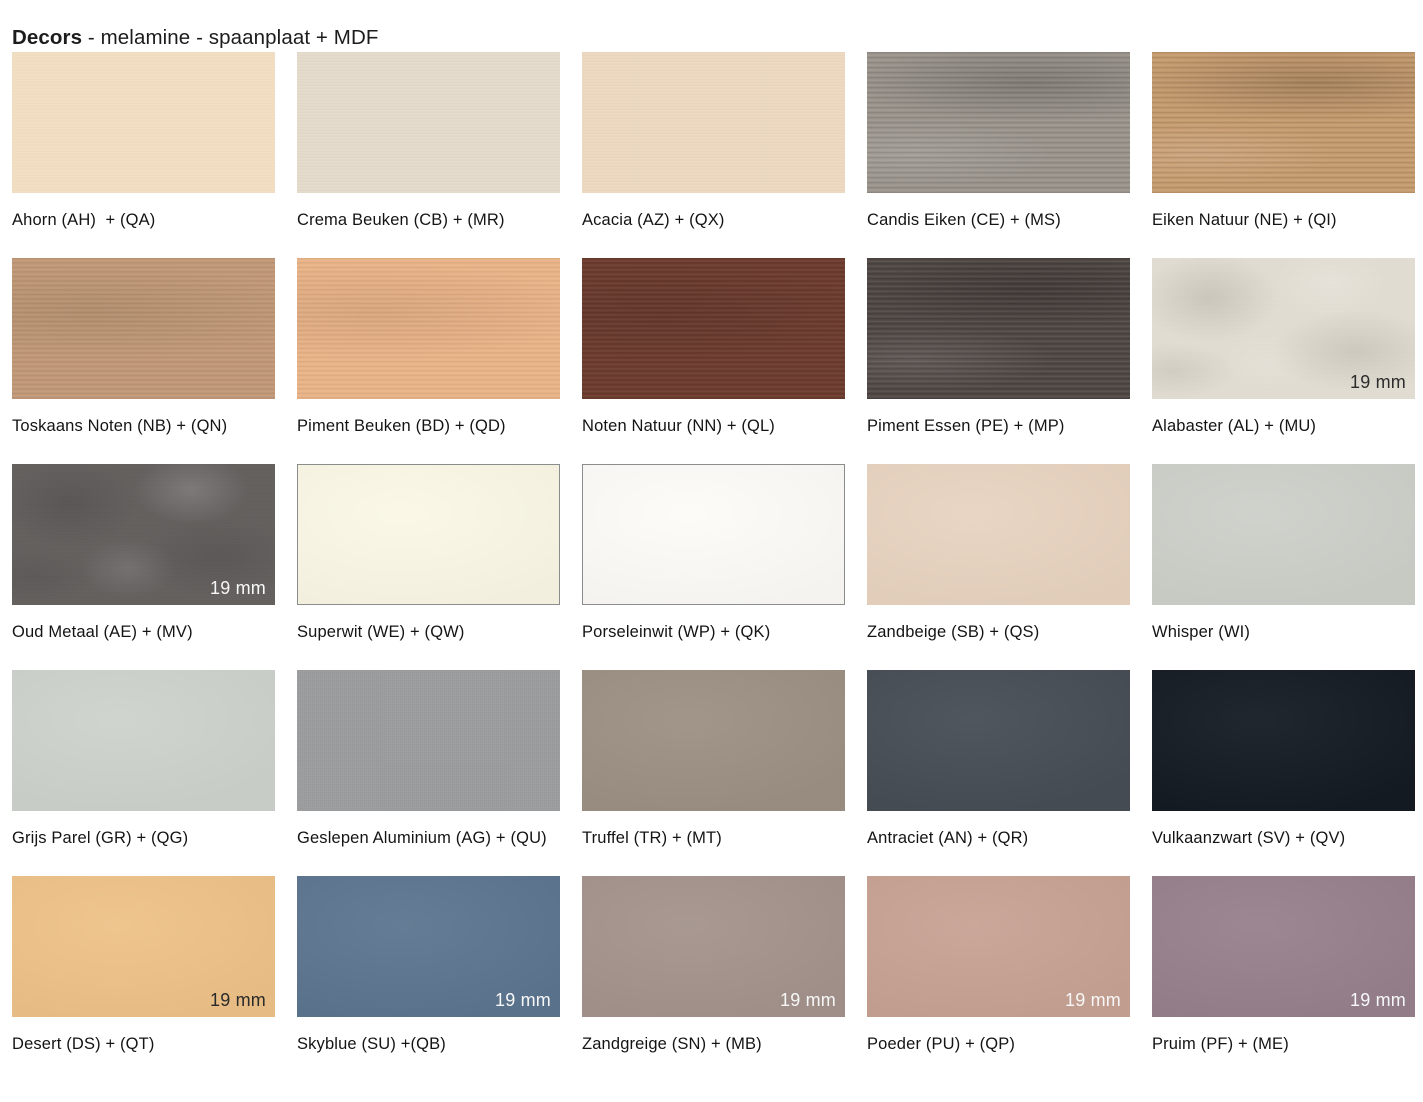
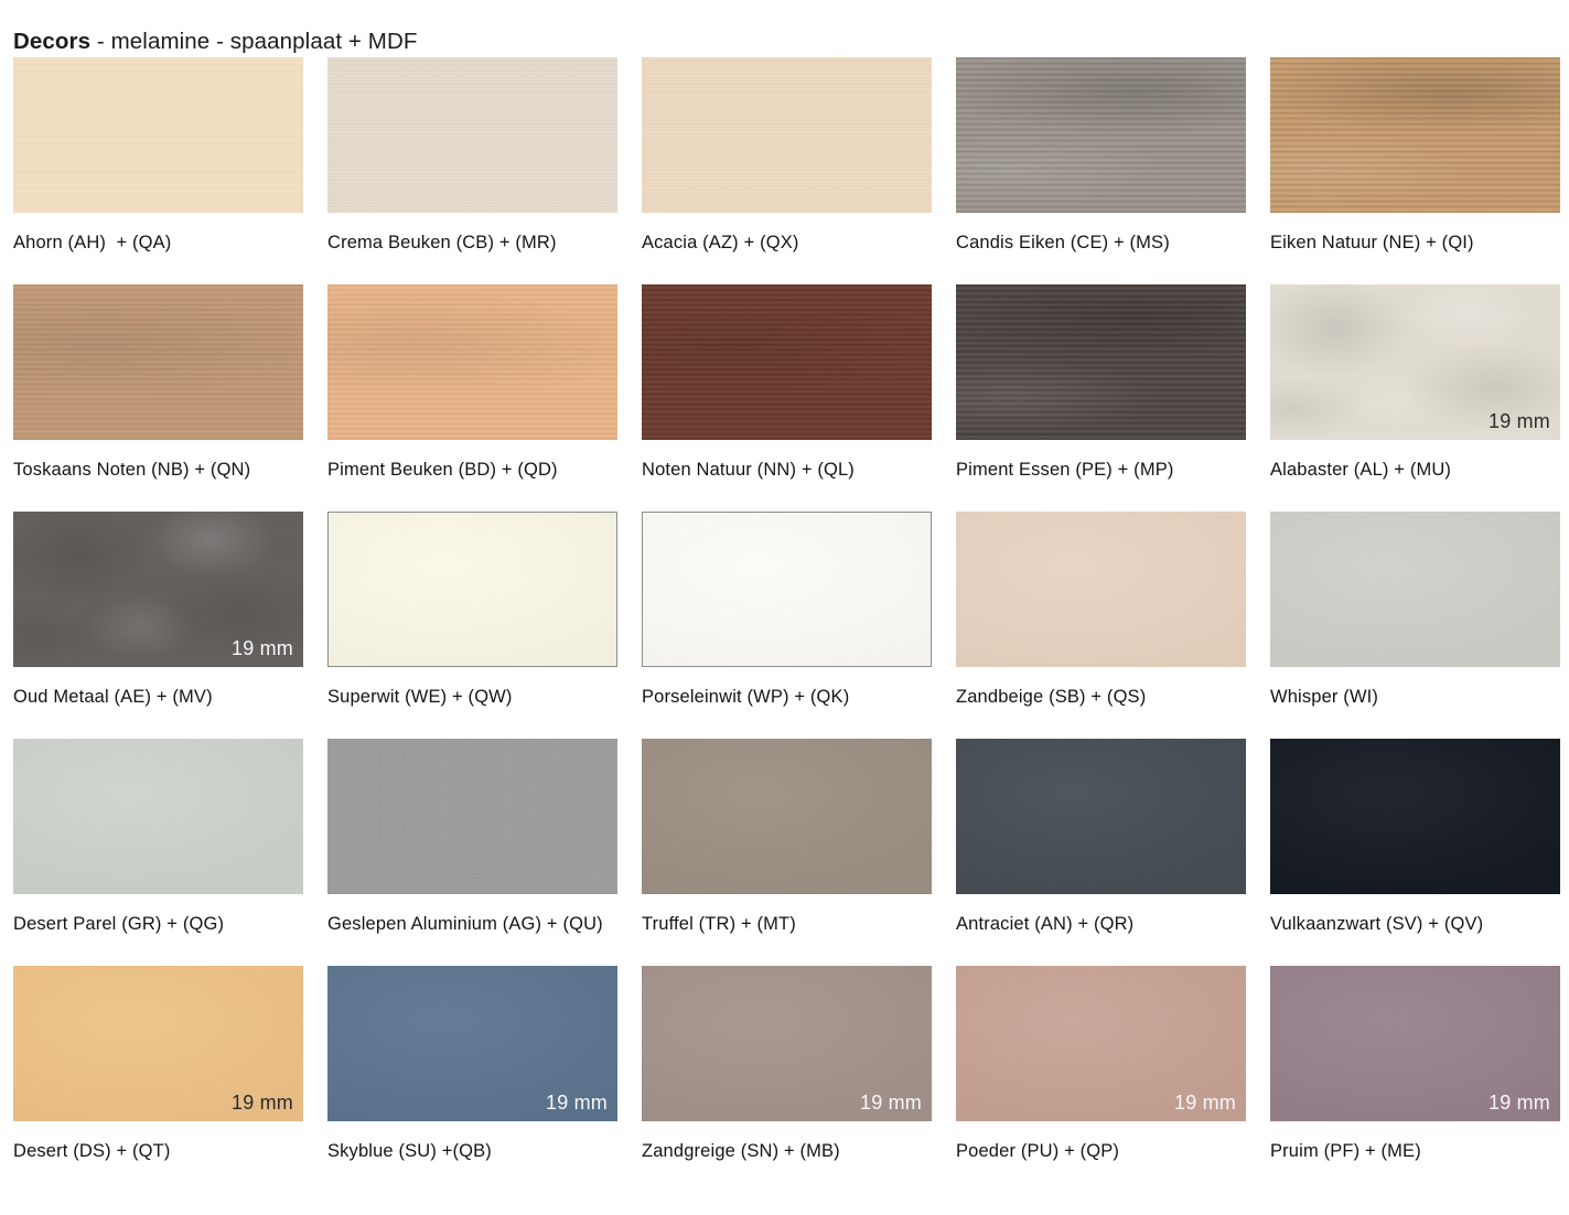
  Decors - melamine - spaanplaat + MDF
  Ahorn (AH) + (QA)
  Crema Beuken (CB) + (MR)
  Acacia (AZ) + (QX)
  Candis Eiken (CE) + (MS)
  Eiken Natuur (NE) + (QI)
  Toskaans Noten (NB) + (QN)
  Piment Beuken (BD) + (QD)
  Noten Natuur (NN) + (QL)
  Piment Essen (PE) + (MP)
  Alabaster (AL) + (MU)
  Oud Metaal (AE) + (MV)
  Superwit (WE) + (QW)
  Porseleinwit (WP) + (QK)
  Zandbeige (SB) + (QS)
  Whisper (WI)
- Grijs Parel (GR) + (QG)
+ Desert Parel (GR) + (QG)
  Geslepen Aluminium (AG) + (QU)
  Truffel (TR) + (MT)
  Antraciet (AN) + (QR)
  Vulkaanzwart (SV) + (QV)
  Desert (DS) + (QT)
  Skyblue (SU) +(QB)
  Zandgreige (SN) + (MB)
  Poeder (PU) + (QP)
  Pruim (PF) + (ME)
